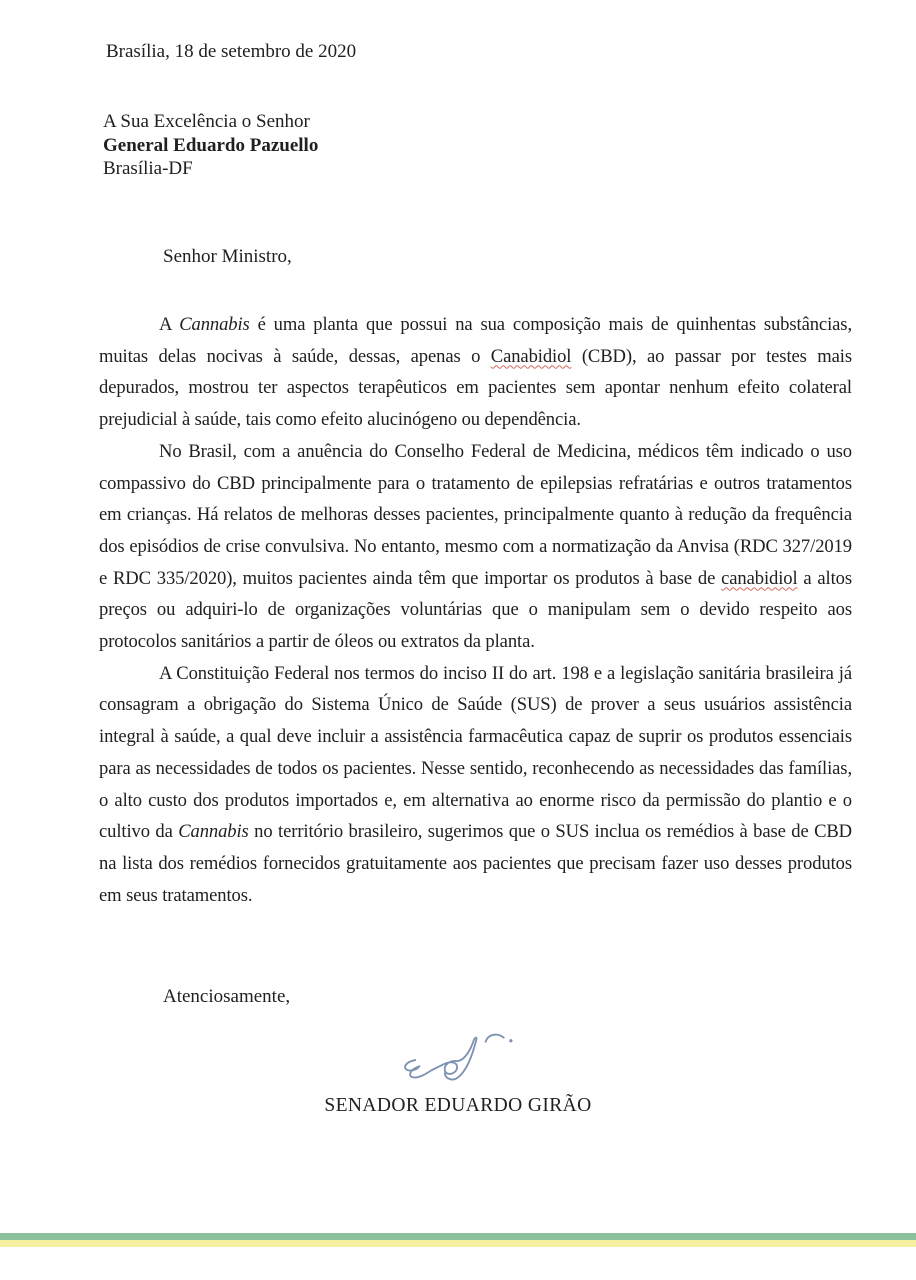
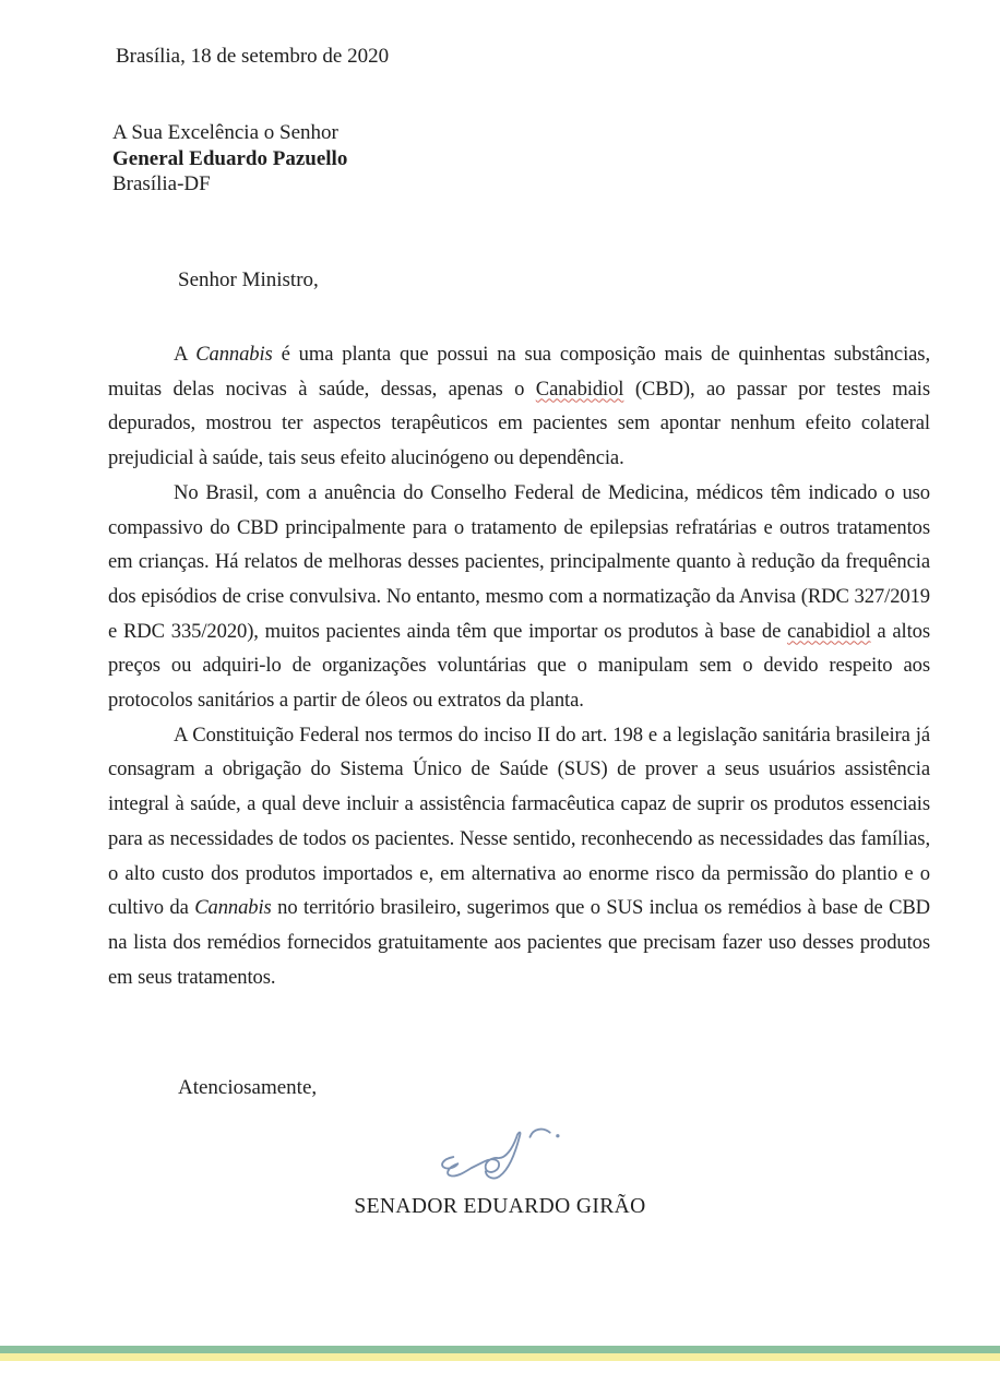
  Brasília, 18 de setembro de 2020
  A Sua Excelência o Senhor
  General Eduardo Pazuello
  Brasília-DF
  Senhor Ministro,
- A Cannabis é uma planta que possui na sua composição mais de quinhentas substâncias, muitas delas nocivas à saúde, dessas, apenas o Canabidiol (CBD), ao passar por testes mais depurados, mostrou ter aspectos terapêuticos em pacientes sem apontar nenhum efeito colateral prejudicial à saúde, tais como efeito alucinógeno ou dependência.
+ A Cannabis é uma planta que possui na sua composição mais de quinhentas substâncias, muitas delas nocivas à saúde, dessas, apenas o Canabidiol (CBD), ao passar por testes mais depurados, mostrou ter aspectos terapêuticos em pacientes sem apontar nenhum efeito colateral prejudicial à saúde, tais seus efeito alucinógeno ou dependência.
  No Brasil, com a anuência do Conselho Federal de Medicina, médicos têm indicado o uso compassivo do CBD principalmente para o tratamento de epilepsias refratárias e outros tratamentos em crianças. Há relatos de melhoras desses pacientes, principalmente quanto à redução da frequência dos episódios de crise convulsiva. No entanto, mesmo com a normatização da Anvisa (RDC 327/2019 e RDC 335/2020), muitos pacientes ainda têm que importar os produtos à base de canabidiol a altos preços ou adquiri-lo de organizações voluntárias que o manipulam sem o devido respeito aos protocolos sanitários a partir de óleos ou extratos da planta.
  A Constituição Federal nos termos do inciso II do art. 198 e a legislação sanitária brasileira já consagram a obrigação do Sistema Único de Saúde (SUS) de prover a seus usuários assistência integral à saúde, a qual deve incluir a assistência farmacêutica capaz de suprir os produtos essenciais para as necessidades de todos os pacientes. Nesse sentido, reconhecendo as necessidades das famílias, o alto custo dos produtos importados e, em alternativa ao enorme risco da permissão do plantio e o cultivo da Cannabis no território brasileiro, sugerimos que o SUS inclua os remédios à base de CBD na lista dos remédios fornecidos gratuitamente aos pacientes que precisam fazer uso desses produtos em seus tratamentos.
  Atenciosamente,
  SENADOR EDUARDO GIRÃO
